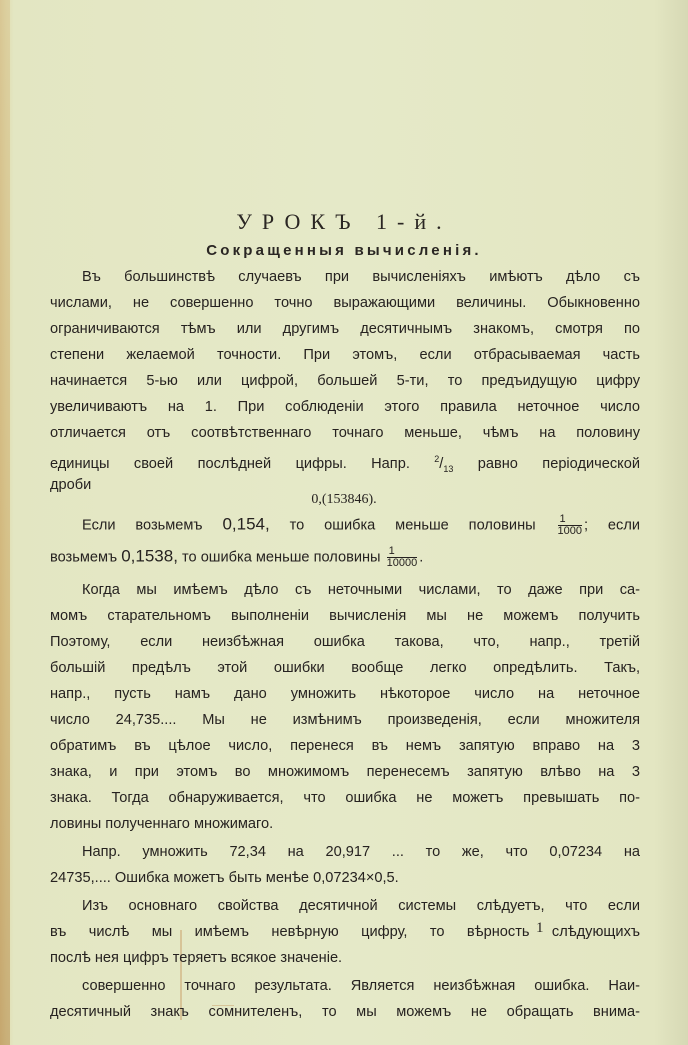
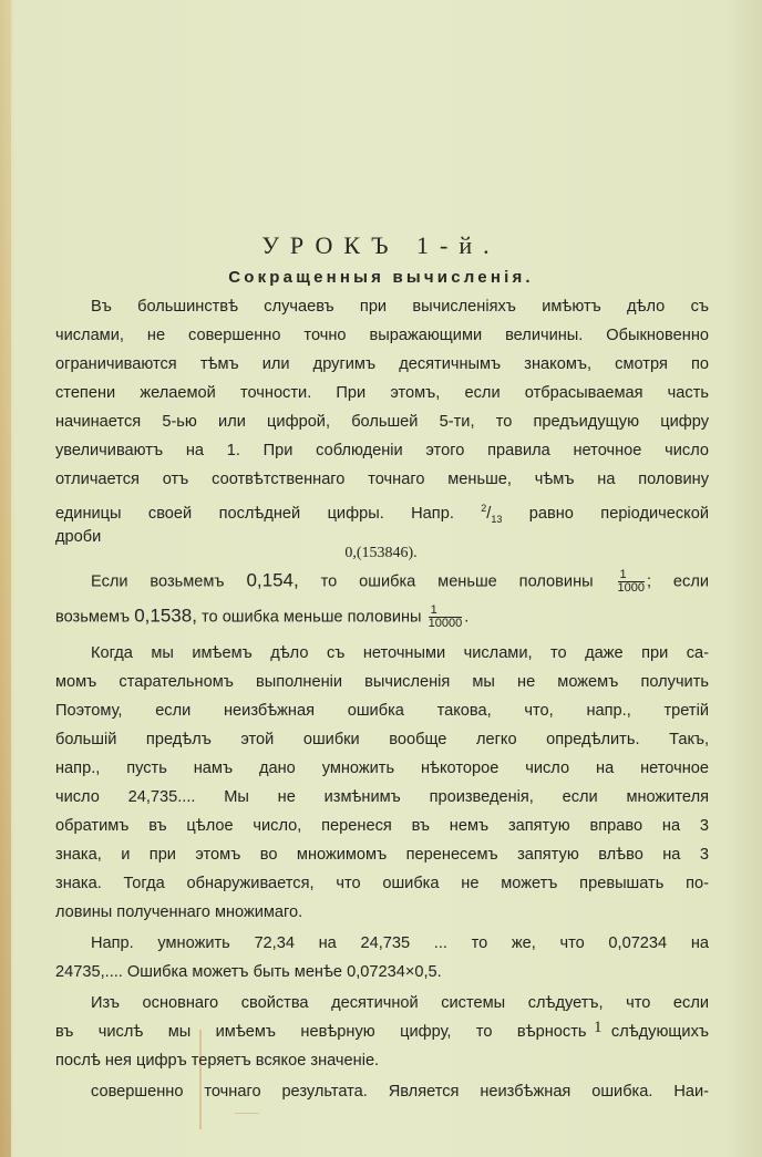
  УРОКЪ 1-й.
  Сокращенныя вычисленія.
  Въ большинствѣ случаевъ при вычисленіяхъ имѣютъ дѣло съ
  числами, не совершенно точно выражающими величины. Обыкновенно
  ограничиваются тѣмъ или другимъ десятичнымъ знакомъ, смотря по
  степени желаемой точности. При этомъ, если отбрасываемая часть
  начинается 5-ью или цифрой, большей 5-ти, то предъидущую цифру
  увеличиваютъ на 1. При соблюденіи этого правила неточное число
  отличается отъ соотвѣтственнаго точнаго меньше, чѣмъ на половину
  единицы своей послѣдней цифры. Напр. 2/13 равно періодической
  дроби
  0,(153846).
  Если возьмемъ 0,154, то ошибка меньше половины
  1
  1000
  ; если
  возьмемъ 0,1538, то ошибка меньше половины
  1
  10000
  .
  Когда мы имѣемъ дѣло съ неточными числами, то даже при са-
  момъ старательномъ выполненіи вычисленія мы не можемъ получить
  Поэтому, если неизбѣжная ошибка такова, что, напр., третій
  большій предѣлъ этой ошибки вообще легко опредѣлить. Такъ,
  напр., пусть намъ дано умножить нѣкоторое число на неточное
  число 24,735.... Мы не измѣнимъ произведенія, если множителя
  обратимъ въ цѣлое число, перенеся въ немъ запятую вправо на 3
  знака, и при этомъ во множимомъ перенесемъ запятую влѣво на 3
  знака. Тогда обнаруживается, что ошибка не можетъ превышать по-
  ловины полученнаго множимаго.
- Напр. умножить 72,34 на 20,917 ... то же, что 0,07234 на
+ Напр. умножить 72,34 на 24,735 ... то же, что 0,07234 на
  24735,.... Ошибка можетъ быть менѣе 0,07234×0,5.
  Изъ основнаго свойства десятичной системы слѣдуетъ, что если
  въ числѣ мы имѣемъ невѣрную цифру, то вѣрность слѣдующихъ
  послѣ нея цифръ теряетъ всякое значеніе.
  совершенно точнаго результата. Является неизбѣжная ошибка. Наи-
- десятичный знакъ сомнителенъ, то мы можемъ не обращать внима-
  1
